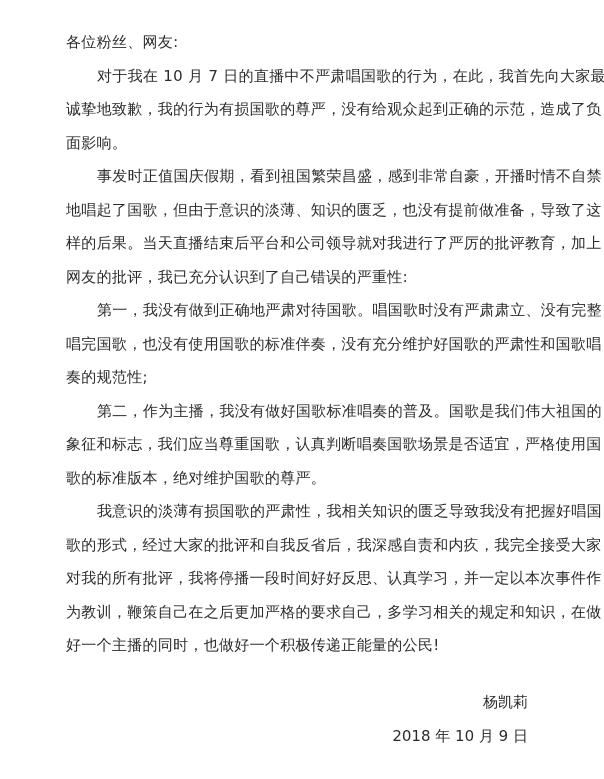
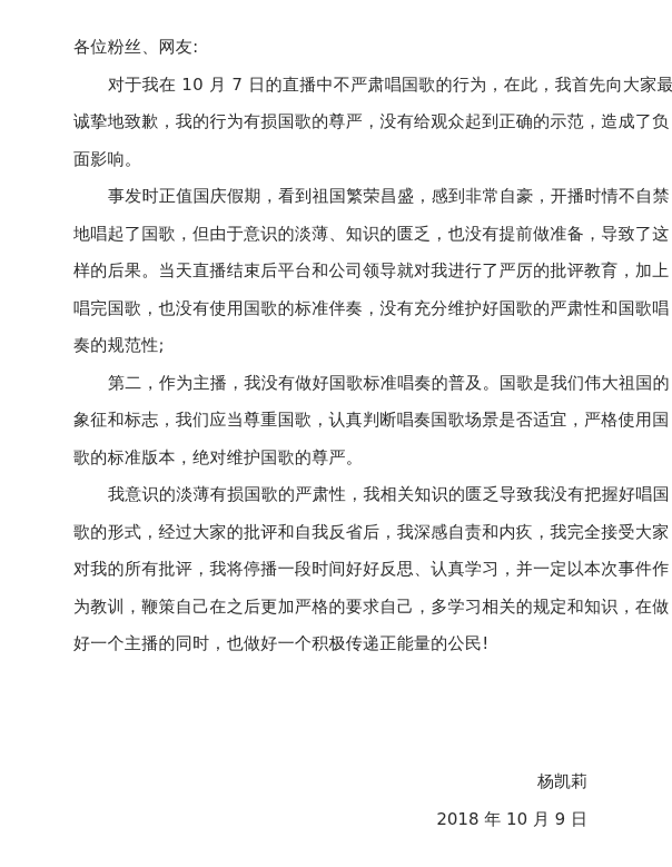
  各位粉丝、网友:
  对于我在 10 月 7 日的直播中不严肃唱国歌的行为，在此，我首先向大家最
  诚挚地致歉，我的行为有损国歌的尊严，没有给观众起到正确的示范，造成了负
  面影响。
  事发时正值国庆假期，看到祖国繁荣昌盛，感到非常自豪，开播时情不自禁
  地唱起了国歌，但由于意识的淡薄、知识的匮乏，也没有提前做准备，导致了这
  样的后果。当天直播结束后平台和公司领导就对我进行了严厉的批评教育，加上
- 网友的批评，我已充分认识到了自己错误的严重性:
- 第一，我没有做到正确地严肃对待国歌。唱国歌时没有严肃肃立、没有完整
  唱完国歌，也没有使用国歌的标准伴奏，没有充分维护好国歌的严肃性和国歌唱
  奏的规范性;
  第二，作为主播，我没有做好国歌标准唱奏的普及。国歌是我们伟大祖国的
  象征和标志，我们应当尊重国歌，认真判断唱奏国歌场景是否适宜，严格使用国
  歌的标准版本，绝对维护国歌的尊严。
  我意识的淡薄有损国歌的严肃性，我相关知识的匮乏导致我没有把握好唱国
  歌的形式，经过大家的批评和自我反省后，我深感自责和内疚，我完全接受大家
  对我的所有批评，我将停播一段时间好好反思、认真学习，并一定以本次事件作
  为教训，鞭策自己在之后更加严格的要求自己，多学习相关的规定和知识，在做
  好一个主播的同时，也做好一个积极传递正能量的公民!
  杨凯莉
  2018 年 10 月 9 日
